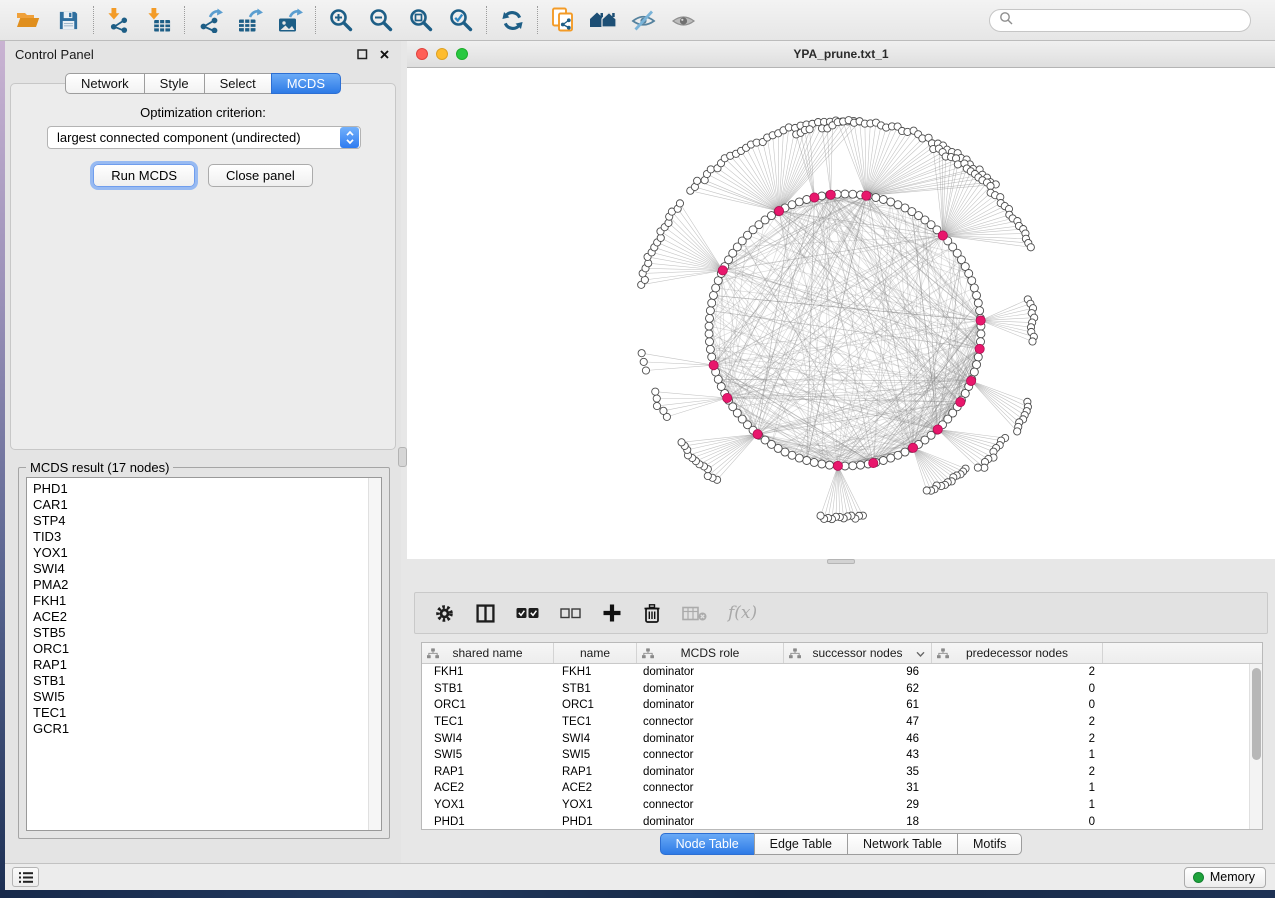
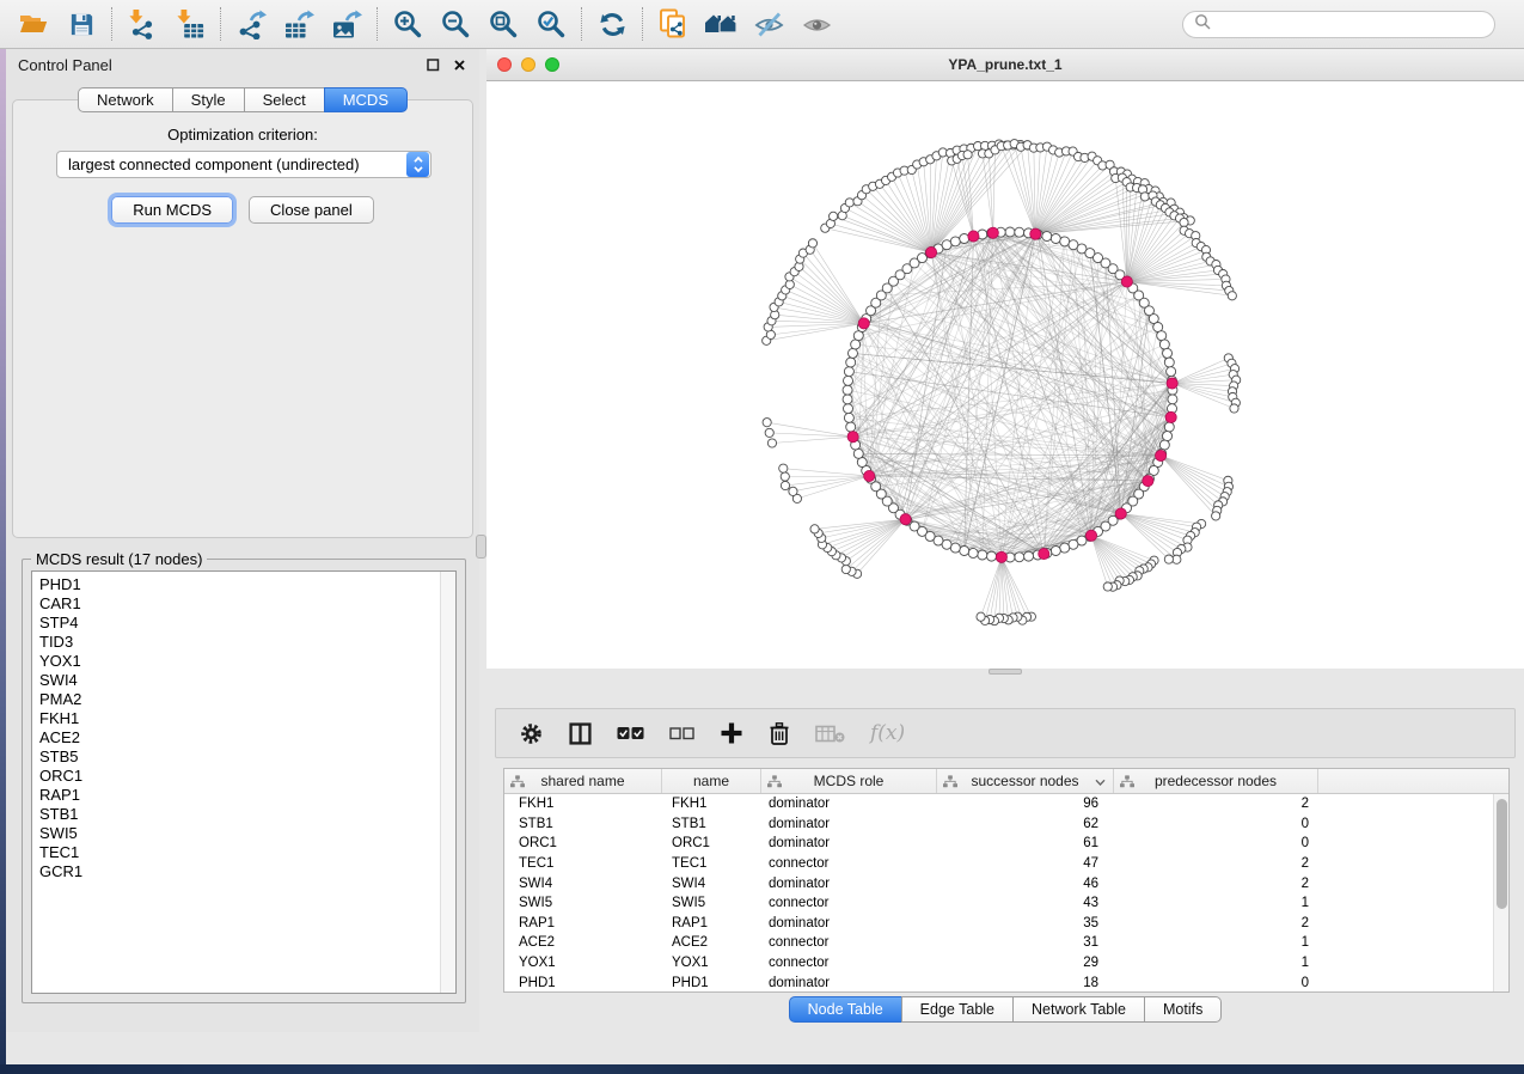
  Control Panel
  Network
  Style
  Select
  MCDS
  Optimization criterion:
  largest connected component (undirected)
  Run MCDS
  Close panel
  MCDS result (17 nodes)
  PHD1
  CAR1
  STP4
  TID3
  YOX1
  SWI4
  PMA2
  FKH1
  ACE2
  STB5
  ORC1
  RAP1
  STB1
  SWI5
  TEC1
  GCR1
  YPA_prune.txt_1
  f(x)
  shared name
  name
  MCDS role
  successor nodes
  predecessor nodes
  FKH1
  FKH1
  dominator
  96
  2
  STB1
  STB1
  dominator
  62
  0
  ORC1
  ORC1
  dominator
  61
  0
  TEC1
  TEC1
  connector
  47
  2
  SWI4
  SWI4
  dominator
  46
  2
  SWI5
  SWI5
  connector
  43
  1
  RAP1
  RAP1
  dominator
  35
  2
  ACE2
  ACE2
  connector
  31
  1
  YOX1
  YOX1
  connector
  29
  1
  PHD1
  PHD1
  dominator
  18
  0
  Node Table
  Edge Table
  Network Table
  Motifs
- Memory
